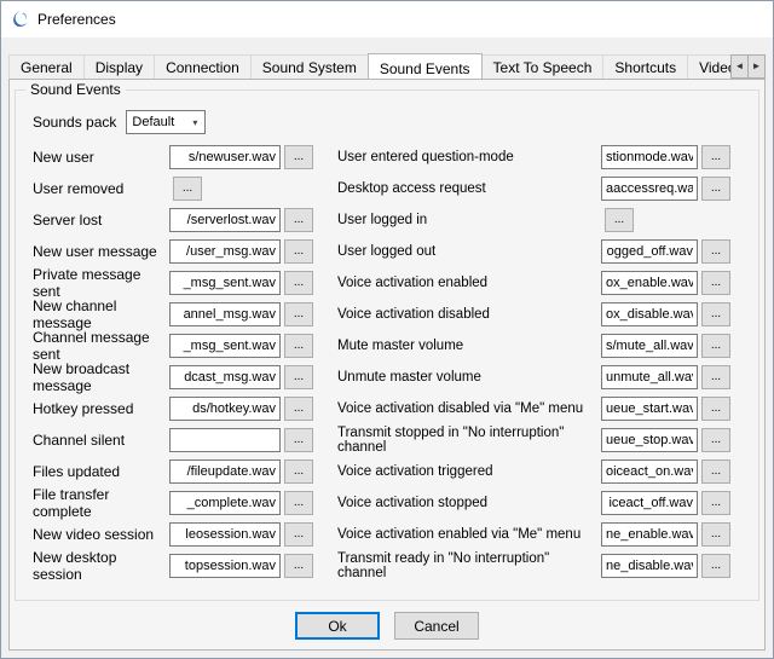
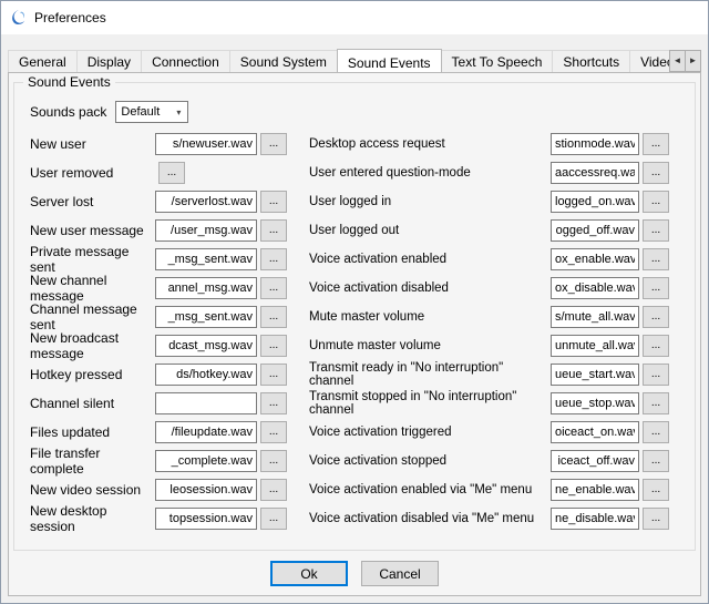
  Preferences
  General
  Display
  Connection
  Sound System
  Sound Events
  Text To Speech
  Shortcuts
  Vide
  ◄
  ►
  Sound Events
  Sounds pack
  Default
  ▾
  New user
  s/newuser.wav
  ...
  User removed
  ...
  Server lost
  /serverlost.wav
  ...
  New user message
  /user_msg.wav
  ...
  Private message sent
  _msg_sent.wav
  ...
  New channel message
  annel_msg.wav
  ...
  Channel message sent
  _msg_sent.wav
  ...
  New broadcast message
  dcast_msg.wav
  ...
  Hotkey pressed
  ds/hotkey.wav
  ...
  Channel silent
  ...
  Files updated
  /fileupdate.wav
  ...
  File transfer complete
  _complete.wav
  ...
  New video session
  leosession.wav
  ...
  New desktop session
  topsession.wav
  ...
- User entered question-mode
+ Desktop access request
  stionmode.wav
  ...
- Desktop access request
+ User entered question-mode
  aaccessreq.wa
  ...
  User logged in
+ logged_on.wav
  ...
  User logged out
  ogged_off.wav
  ...
  Voice activation enabled
  ox_enable.wav
  ...
  Voice activation disabled
  ox_disable.wa
  ...
  Mute master volume
  s/mute_all.wav
  ...
  Unmute master volume
  unmute_all.wa
  ...
- Voice activation disabled via "Me" menu
+ Transmit ready in "No interruption" channel
  ueue_start.wav
  ...
  Transmit stopped in "No interruption" channel
  ueue_stop.wav
  ...
  Voice activation triggered
  oiceact_on.wa
  ...
  Voice activation stopped
  iceact_off.wav
  ...
  Voice activation enabled via "Me" menu
  ne_enable.wav
  ...
- Transmit ready in "No interruption" channel
+ Voice activation disabled via "Me" menu
  ne_disable.wa
  ...
  Ok
  Cancel
